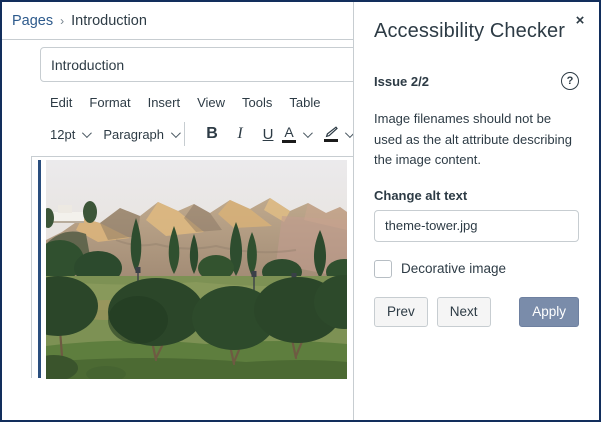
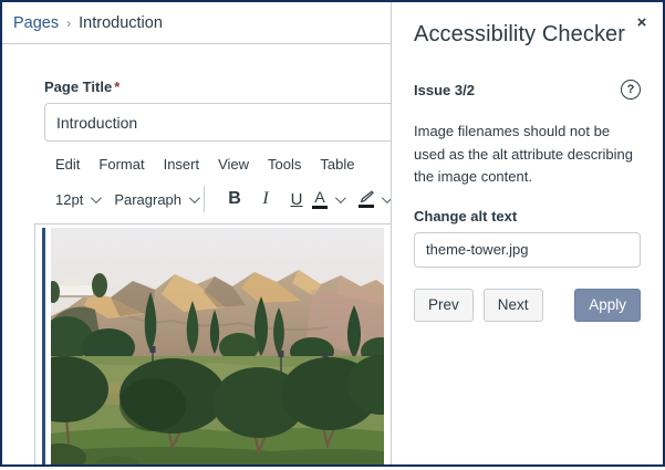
  Pages
  ›
  Introduction
+ Page Title *
  Introduction
  Edit
  Format
  Insert
  View
  Tools
  Table
  12pt
  Paragraph
  B
  I
  U
  A
  ×
  Accessibility Checker
- Issue 2/2
+ Issue 3/2
  ?
  Image filenames should not be used as the alt attribute describing the image content.
  Change alt text
  theme-tower.jpg
- Decorative image
  Prev
  Next
  Apply
